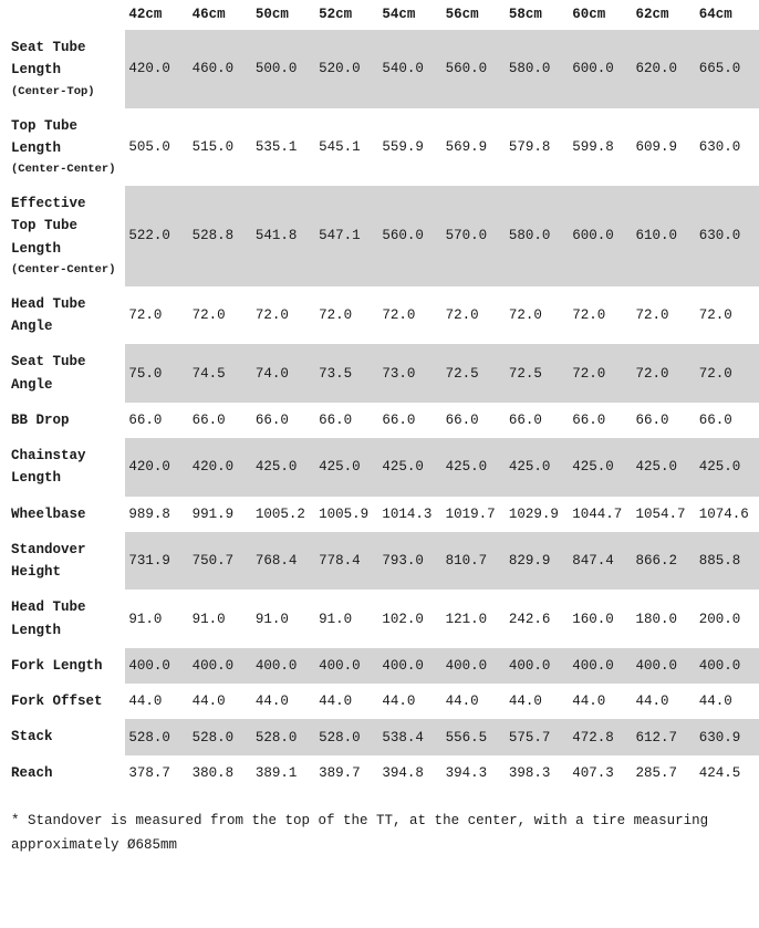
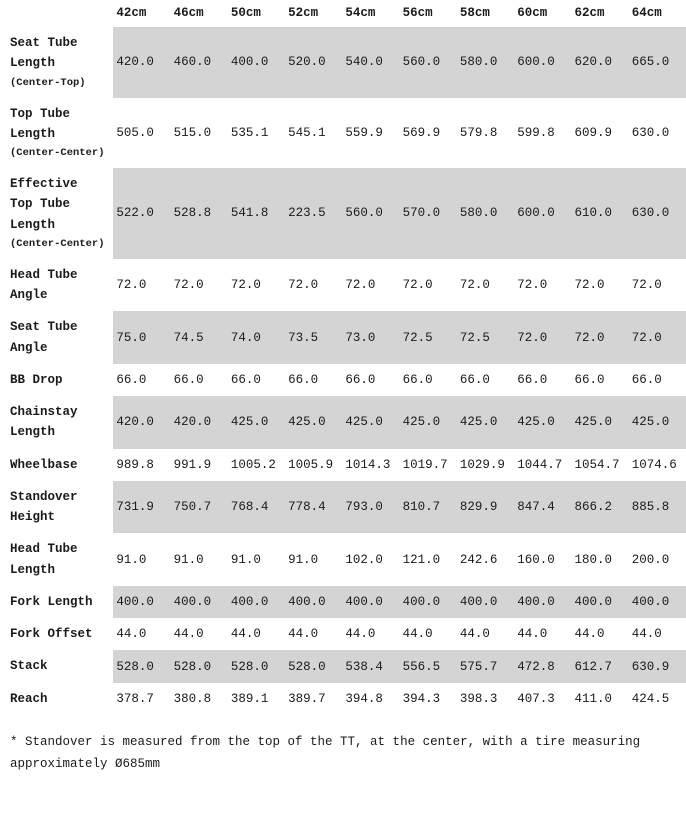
  	42cm	46cm	50cm	52cm	54cm	56cm	58cm	60cm	62cm	64cm
- Seat Tube Length(Center-Top)	420.0	460.0	500.0	520.0	540.0	560.0	580.0	600.0	620.0	665.0
+ Seat Tube Length(Center-Top)	420.0	460.0	400.0	520.0	540.0	560.0	580.0	600.0	620.0	665.0
  Top Tube Length(Center-Center)	505.0	515.0	535.1	545.1	559.9	569.9	579.8	599.8	609.9	630.0
- Effective Top Tube Length(Center-Center)	522.0	528.8	541.8	547.1	560.0	570.0	580.0	600.0	610.0	630.0
+ Effective Top Tube Length(Center-Center)	522.0	528.8	541.8	223.5	560.0	570.0	580.0	600.0	610.0	630.0
  Head Tube Angle	72.0	72.0	72.0	72.0	72.0	72.0	72.0	72.0	72.0	72.0
  Seat Tube Angle	75.0	74.5	74.0	73.5	73.0	72.5	72.5	72.0	72.0	72.0
  BB Drop	66.0	66.0	66.0	66.0	66.0	66.0	66.0	66.0	66.0	66.0
  Chainstay Length	420.0	420.0	425.0	425.0	425.0	425.0	425.0	425.0	425.0	425.0
  Wheelbase	989.8	991.9	1005.2	1005.9	1014.3	1019.7	1029.9	1044.7	1054.7	1074.6
  Standover Height	731.9	750.7	768.4	778.4	793.0	810.7	829.9	847.4	866.2	885.8
  Head Tube Length	91.0	91.0	91.0	91.0	102.0	121.0	242.6	160.0	180.0	200.0
  Fork Length	400.0	400.0	400.0	400.0	400.0	400.0	400.0	400.0	400.0	400.0
  Fork Offset	44.0	44.0	44.0	44.0	44.0	44.0	44.0	44.0	44.0	44.0
  Stack	528.0	528.0	528.0	528.0	538.4	556.5	575.7	472.8	612.7	630.9
- Reach	378.7	380.8	389.1	389.7	394.8	394.3	398.3	407.3	285.7	424.5
+ Reach	378.7	380.8	389.1	389.7	394.8	394.3	398.3	407.3	411.0	424.5
  * Standover is measured from the top of the TT, at the center, with a tire measuring approximately Ø685mm
